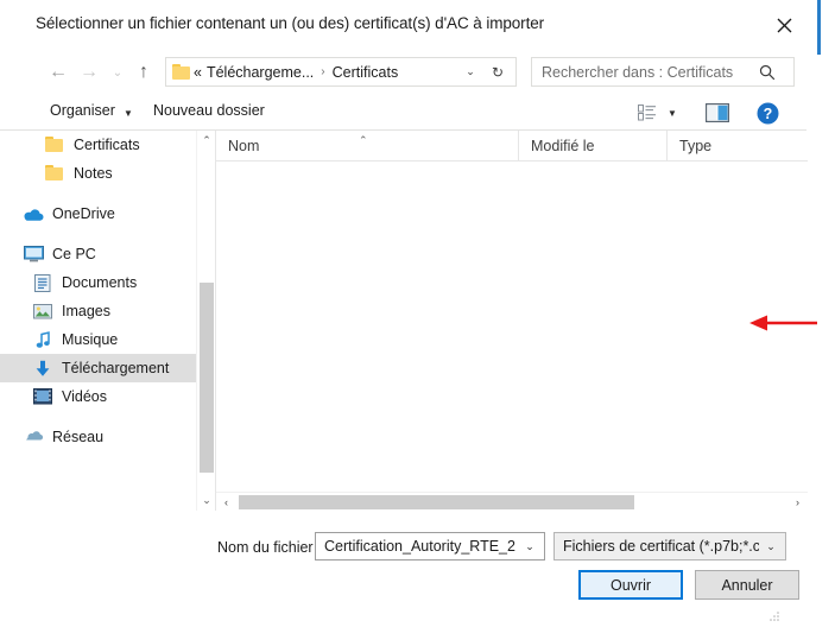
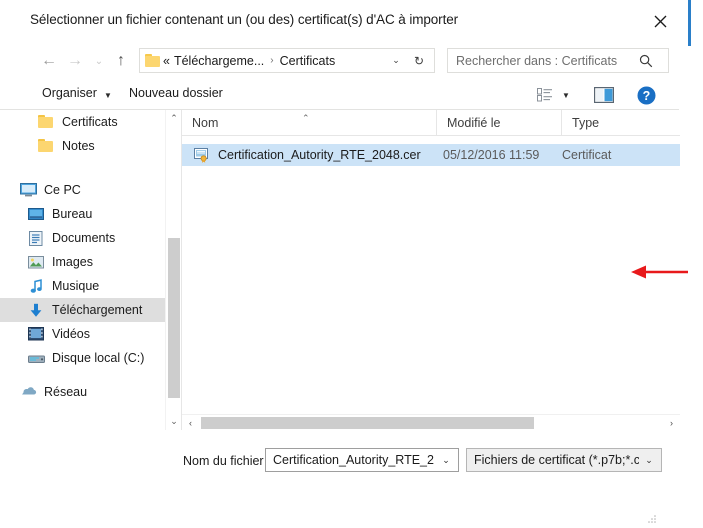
  Sélectionner un fichier contenant un (ou des) certificat(s) d'AC à importer
  ←
  →
  ⌄
  ↑
  «
  Téléchargeme...
  ›
  Certificats
  ⌄
  ↻
  Rechercher dans : Certificats
  Organiser
  ▼
  Nouveau dossier
  ▼
  ?
  Certificats
  Notes
- OneDrive
  Ce PC
+ Bureau
  Documents
  Images
  Musique
  Téléchargement
  Vidéos
+ Disque local (C:)
  Réseau
  ⌃
  ⌄
  Nom
  ⌃
  Modifié le
  Type
+ Certification_Autority_RTE_2048.cer
+ 05/12/2016 11:59
+ Certificat
  ‹
  ›
  Nom du fichier
  Certification_Autority_RTE_2
  ⌄
  Fichiers de certificat (*.p7b;*.c
  ⌄
- Ouvrir
- Annuler
